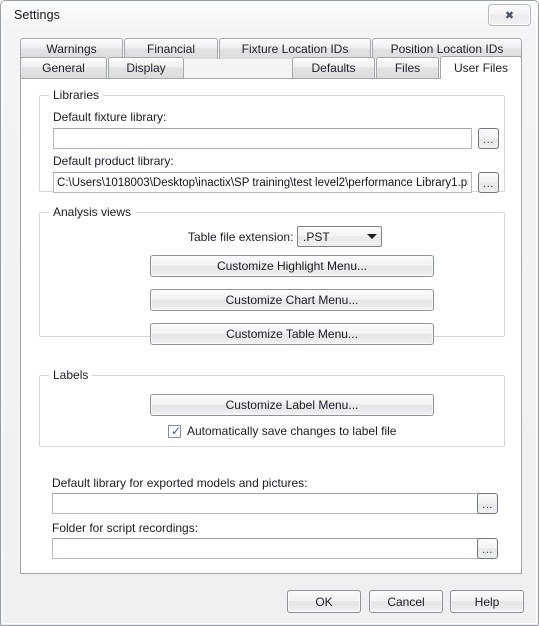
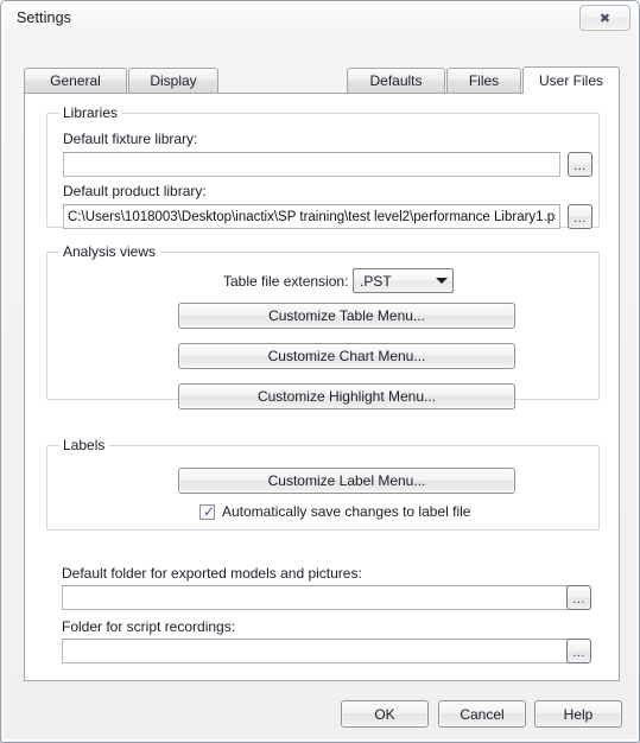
  Settings
  ✖
- Warnings
- Financial
- Fixture Location IDs
- Position Location IDs
  General
  Display
  Defaults
  Files
  User Files
  Libraries
  Default fixture library:
  ...
  Default product library:
  C:\Users\1018003\Desktop\inactix\SP training\test level2\performance Library1.p
  ...
  Analysis views
  Table file extension:
  .PST
- Customize Highlight Menu...
+ Customize Table Menu...
  Customize Chart Menu...
- Customize Table Menu...
+ Customize Highlight Menu...
  Labels
  Customize Label Menu...
  ✓
  Automatically save changes to label file
- Default library for exported models and pictures:
+ Default folder for exported models and pictures:
  ...
  Folder for script recordings:
  ...
  OK
  Cancel
  Help
